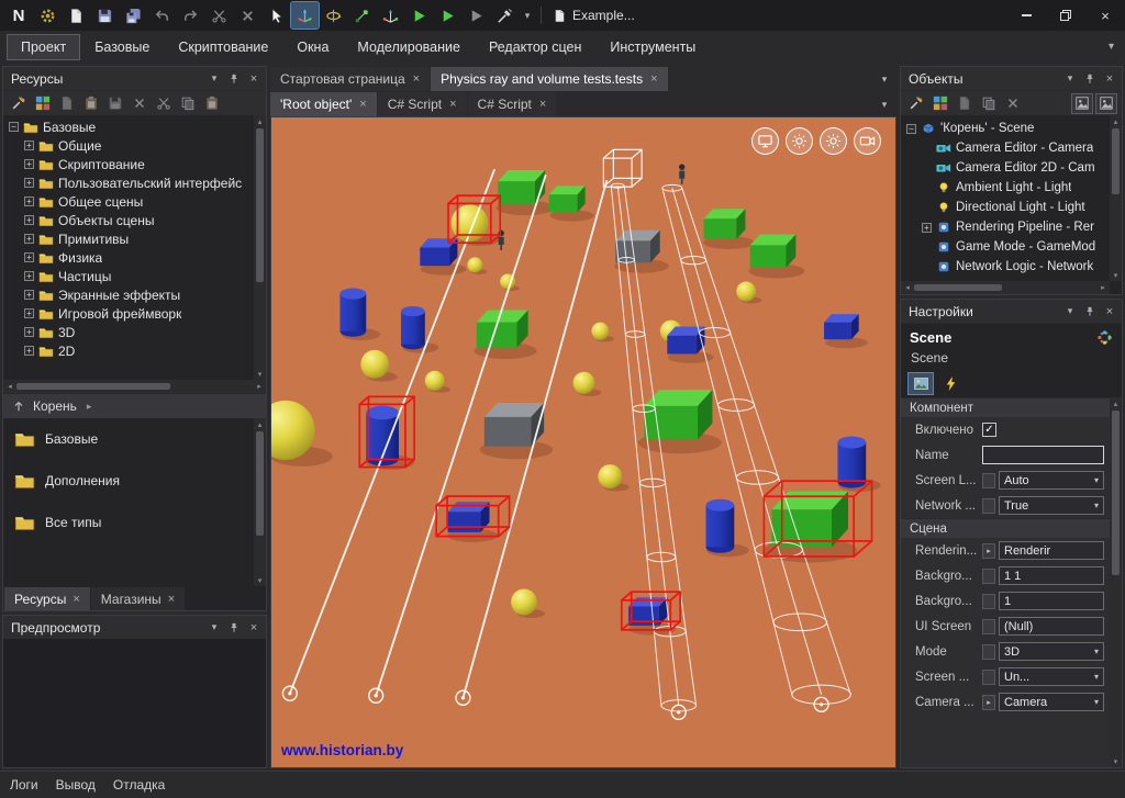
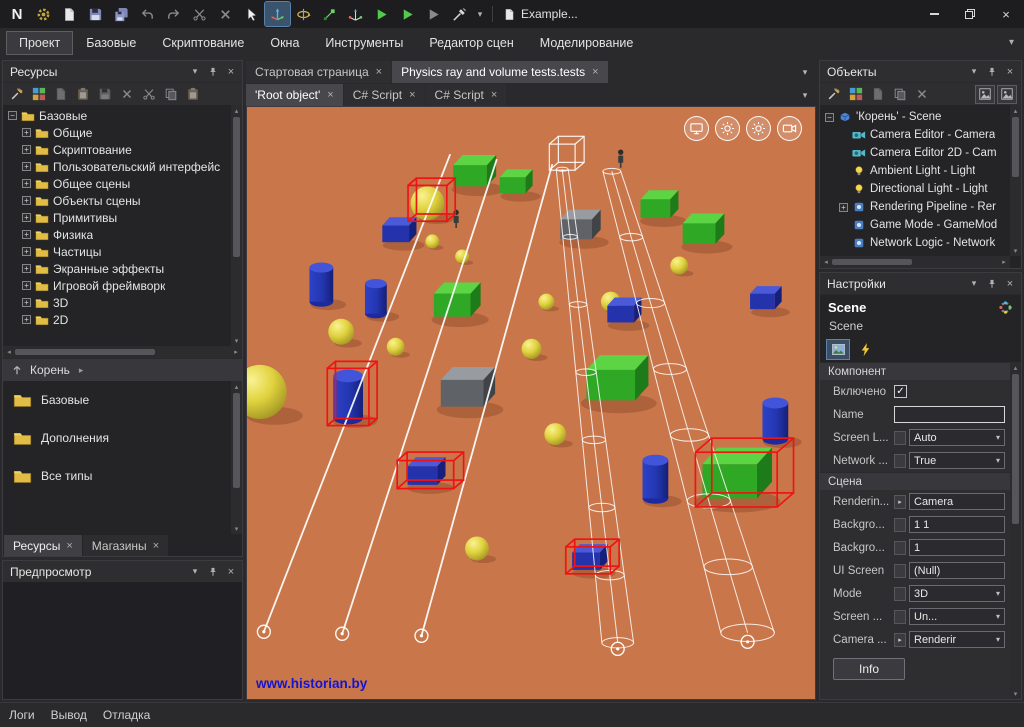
  N
  ▾
  Example...
  ×
  Проект
  Базовые
  Скриптование
  Окна
- Моделирование
+ Инструменты
  Редактор сцен
- Инструменты
+ Моделирование
  ▾
  Ресурсы
  ▾
  ×
  −
  Базовые
  +
  Общие
  +
  Скриптование
  +
  Пользовательский интерфейс
  +
  Общее сцены
  +
  Объекты сцены
  +
  Примитивы
  +
  Физика
  +
  Частицы
  +
  Экранные эффекты
  +
  Игровой фреймворк
  +
  3D
  +
  2D
  Корень
  ▸
  Базовые
  Дополнения
  Все типы
  Ресурсы
  ×
  Магазины
  ×
  Предпросмотр
  ▾
  ×
  Стартовая страница
  ×
  Physics ray and volume tests.tests
  ×
  ▾
  'Root object'
  ×
  C# Script
  ×
  C# Script
  ×
  ▾
  www.historian.by
  Объекты
  ▾
  ×
  −
  'Корень' - Scene
  Camera Editor - Camera
  Camera Editor 2D - Cam
  Ambient Light - Light
  Directional Light - Light
  +
  Rendering Pipeline - Rer
  Game Mode - GameMod
  Network Logic - Network
  Настройки
  ▾
  ×
  Scene
  Scene
  Компонент
  Включено
  ✓
  Name
  Screen L...
  Auto
  ▾
  Network ...
  True
  ▾
  Сцена
  Renderin...
- Renderir
+ Camera
  Backgro...
  1 1
  Backgro...
  1
  UI Screen
  (Null)
  Mode
  3D
  ▾
  Screen ...
  Un...
  ▾
  Camera ...
- Camera
+ Renderir
  ▾
+ Info
  Логи
  Вывод
  Отладка
